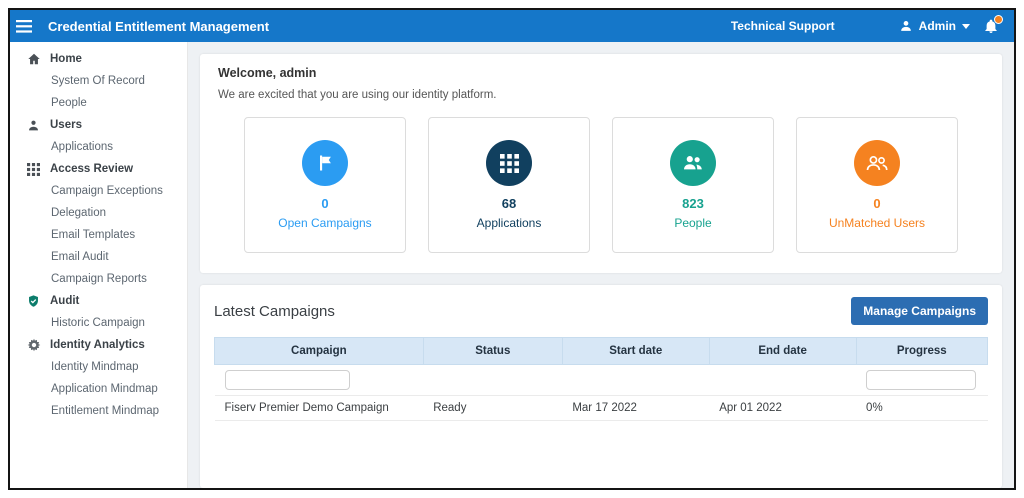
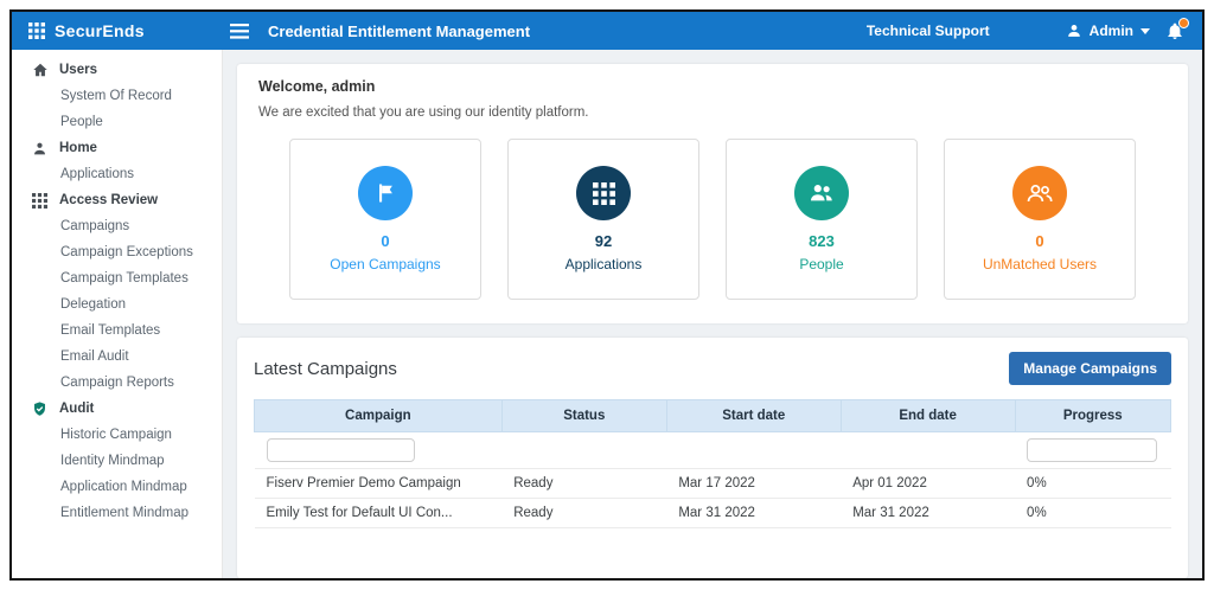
+ SecurEnds
  Credential Entitlement Management
  Technical Support
  Admin
- Home
+ Users
  System Of Record
  People
- Users
+ Home
  Applications
  Access Review
+ Campaigns
  Campaign Exceptions
+ Campaign Templates
  Delegation
  Email Templates
  Email Audit
  Campaign Reports
  Audit
  Historic Campaign
- Identity Analytics
  Identity Mindmap
  Application Mindmap
  Entitlement Mindmap
  Welcome, admin
  We are excited that you are using our identity platform.
  0
  Open Campaigns
- 68
+ 92
  Applications
  823
  People
  0
  UnMatched Users
  Latest Campaigns
  Manage Campaigns
  Campaign	Status	Start date	End date	Progress
  Fiserv Premier Demo Campaign	Ready	Mar 17 2022	Apr 01 2022	0%
+ Emily Test for Default UI Con...	Ready	Mar 31 2022	Mar 31 2022	0%
